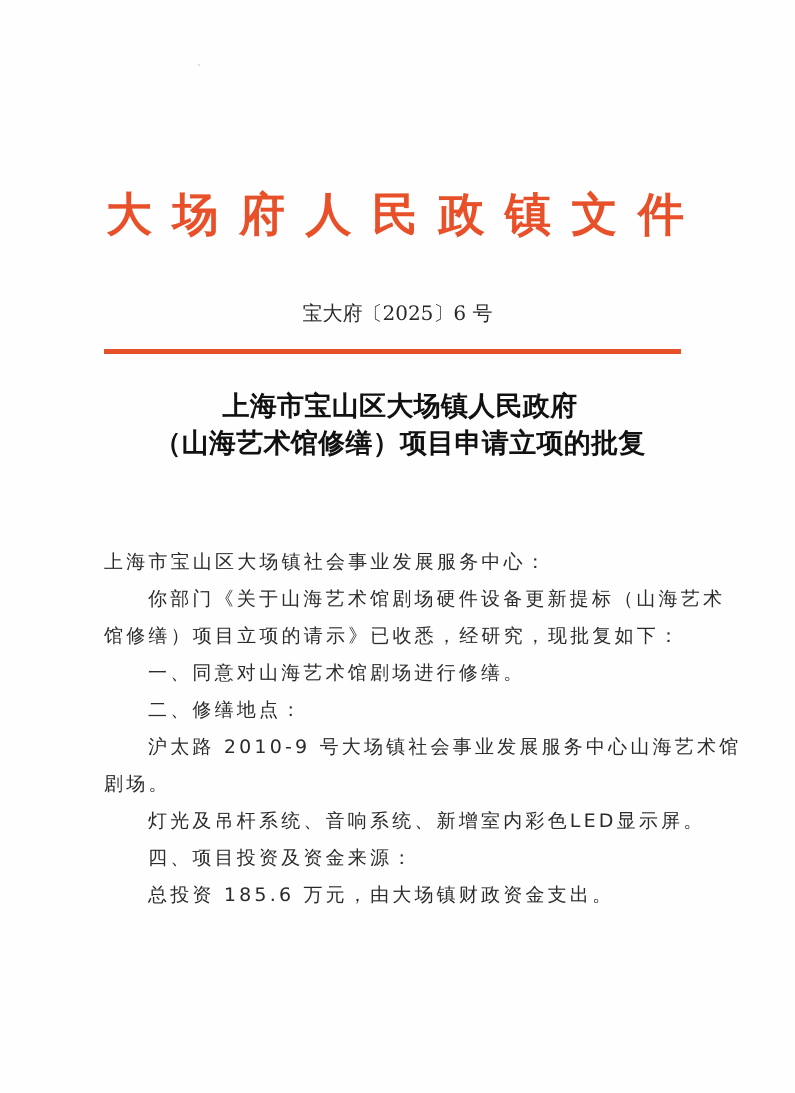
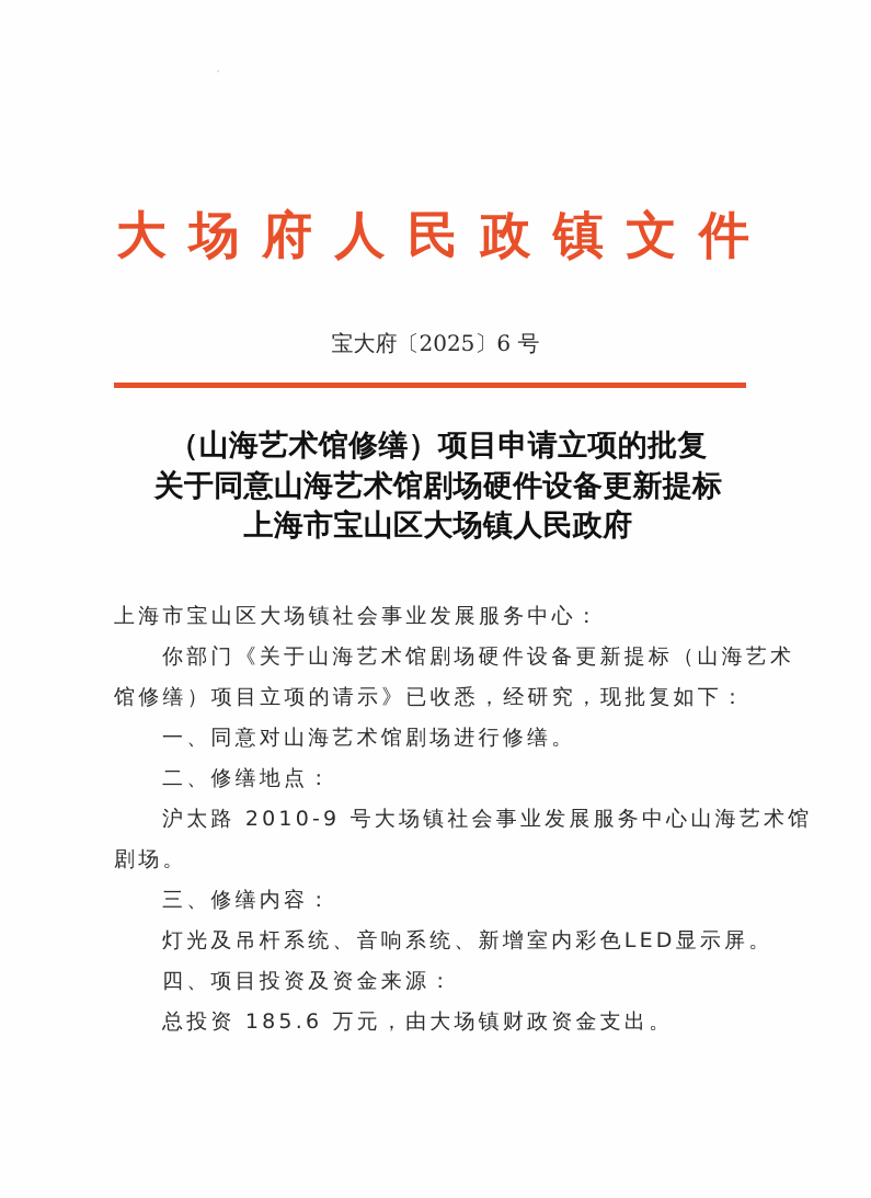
  大
  场
  府
  人
  民
  政
  镇
  文
  件
  宝大府〔2025〕6 号
- 上海市宝山区大场镇人民政府
+ （山海艺术馆修缮）项目申请立项的批复
+ 关于同意山海艺术馆剧场硬件设备更新提标
- （山海艺术馆修缮）项目申请立项的批复
+ 上海市宝山区大场镇人民政府
  上海市宝山区大场镇社会事业发展服务中心：
  你部门《关于山海艺术馆剧场硬件设备更新提标（山海艺术
  馆修缮）项目立项的请示》已收悉，经研究，现批复如下：
  一、同意对山海艺术馆剧场进行修缮。
  二、修缮地点：
  沪太路 2010-9 号大场镇社会事业发展服务中心山海艺术馆
  剧场。
+ 三、修缮内容：
  灯光及吊杆系统、音响系统、新增室内彩色LED显示屏。
  四、项目投资及资金来源：
  总投资 185.6 万元，由大场镇财政资金支出。
